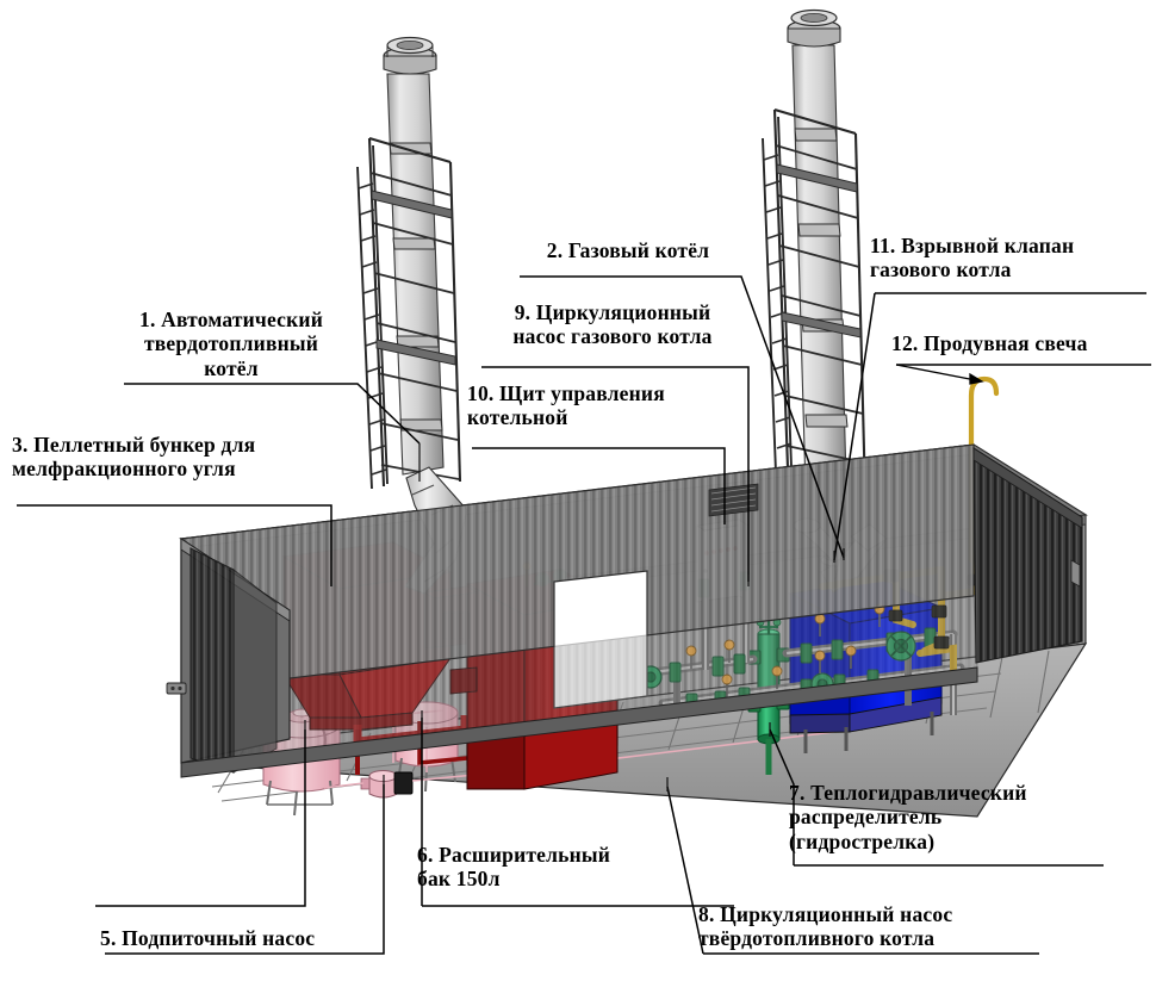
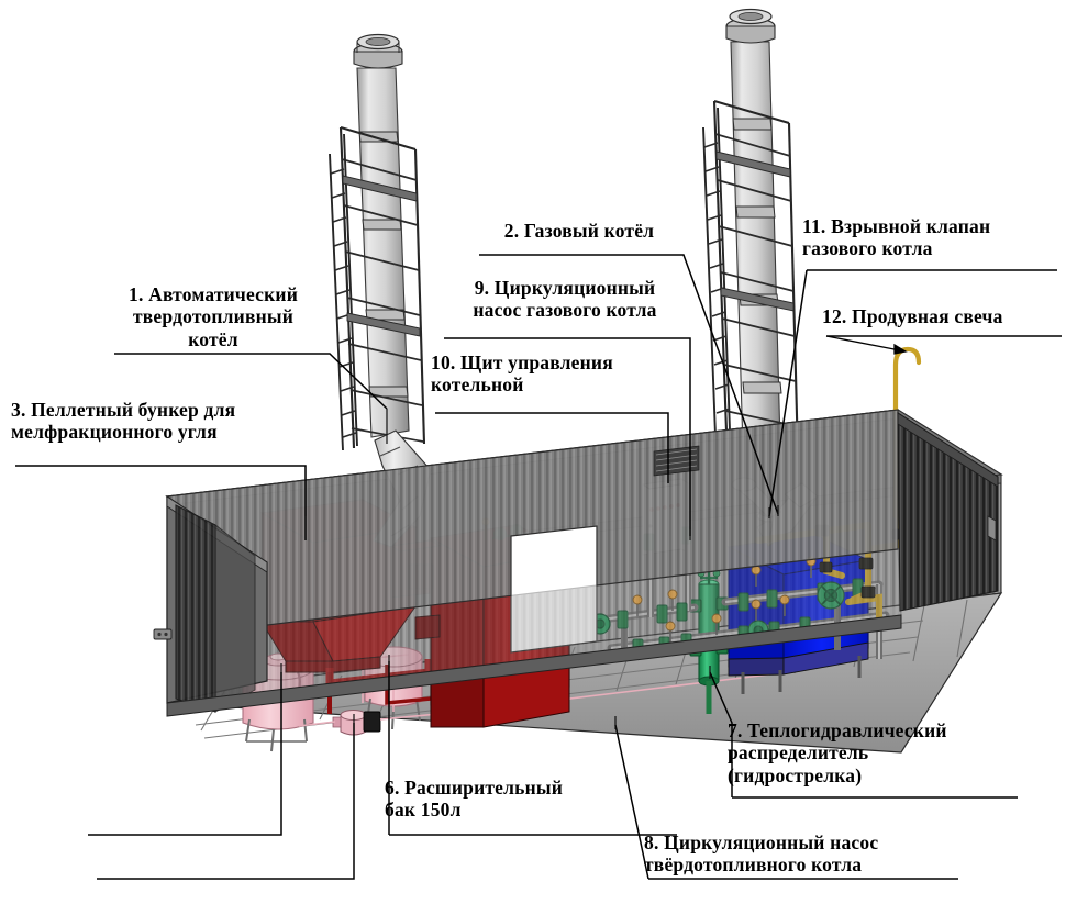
  1. Автоматический
  твердотопливный
  котёл
  2. Газовый котёл
  3. Пеллетный бункер для
  мелфракционного угля
- 5. Подпиточный насос
  6. Расширительный
  бак 150л
  7. Теплогидравлический
  распределитель
  (гидрострелка)
  8. Циркуляционный насос
  твёрдотопливного котла
  9. Циркуляционный
  насос газового котла
  10. Щит управления
  котельной
  11. Взрывной клапан
  газового котла
  12. Продувная свеча
